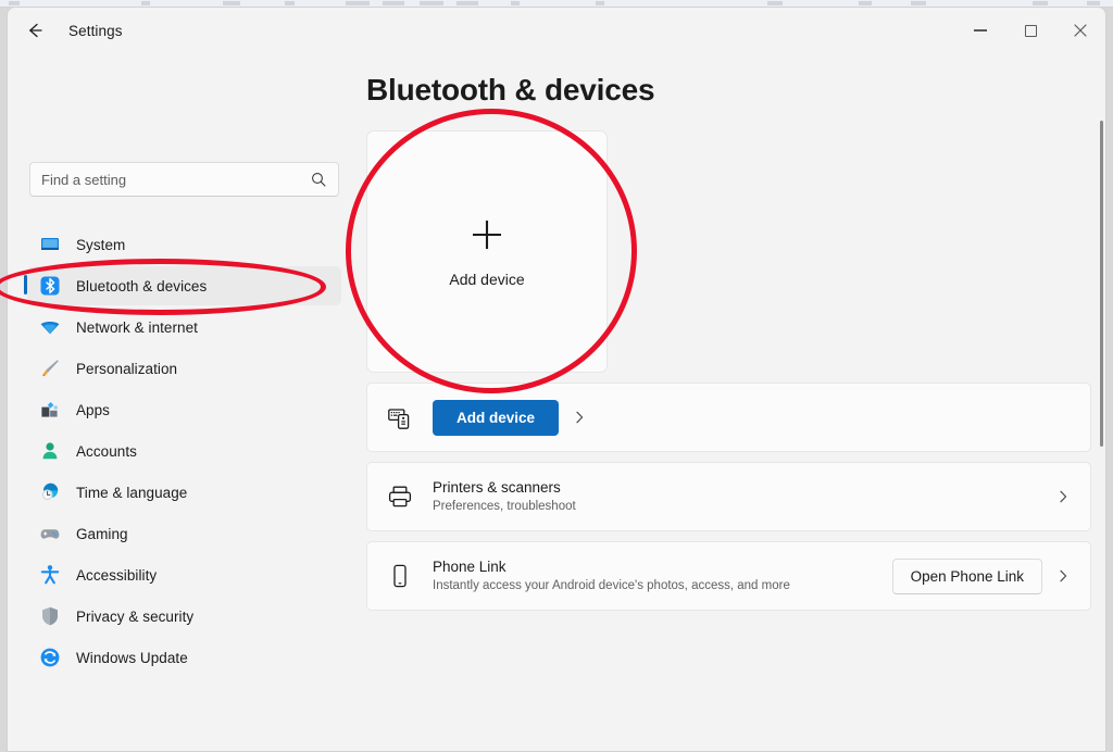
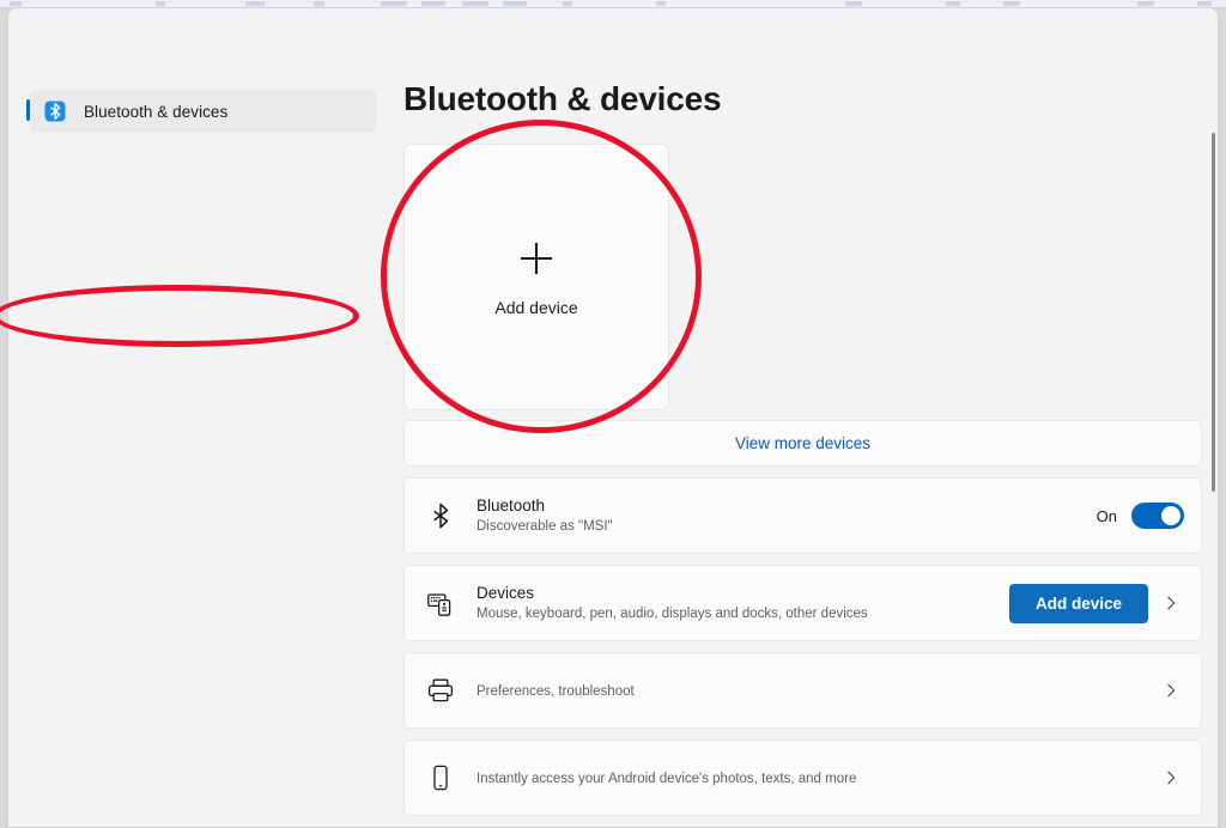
- Settings
- Find a setting
- System
  Bluetooth & devices
- Network & internet
- Personalization
- Apps
- Accounts
- Time & language
- Gaming
- Accessibility
- Privacy & security
- Windows Update
  Bluetooth & devices
  Add device
+ View more devices
+ Bluetooth
+ Discoverable as "MSI"
+ On
+ Devices
+ Mouse, keyboard, pen, audio, displays and docks, other devices
  Add device
- Printers & scanners
  Preferences, troubleshoot
- Phone Link
- Instantly access your Android device's photos, access, and more
+ Instantly access your Android device's photos, texts, and more
- Open Phone Link
